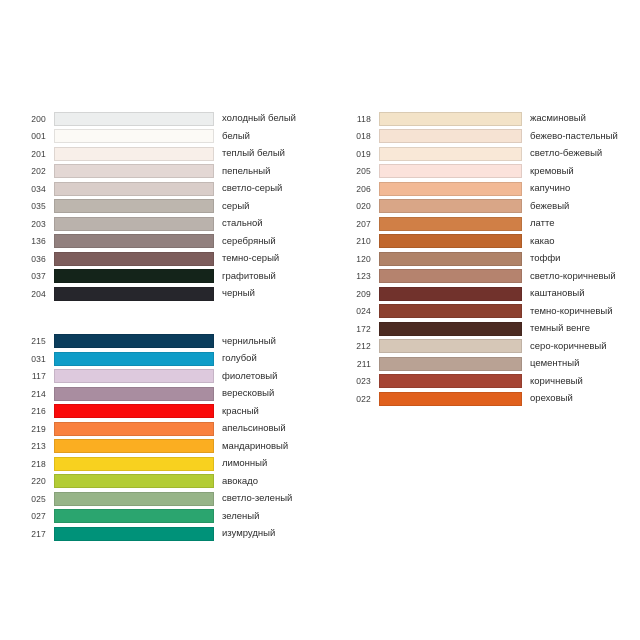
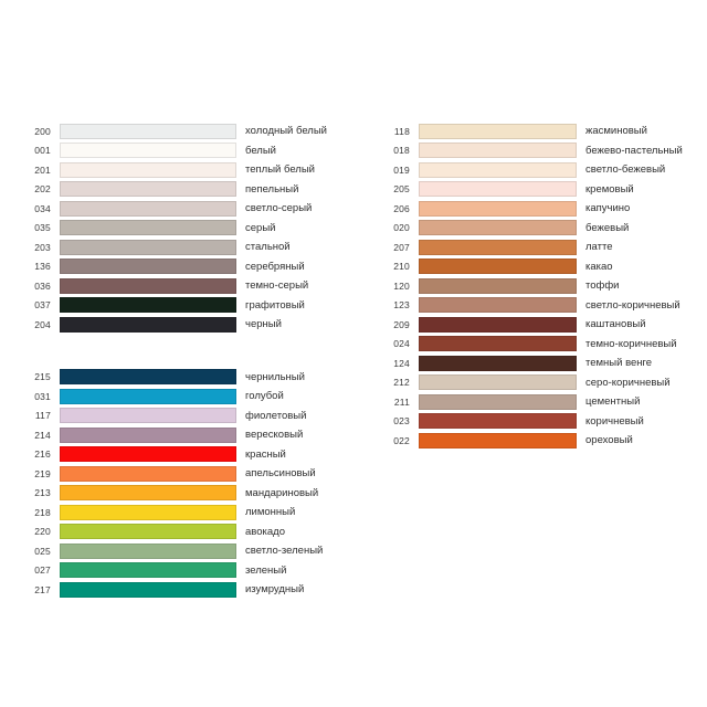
  200
  холодный белый
  001
  белый
  201
  теплый белый
  202
  пепельный
  034
  светло-серый
  035
  серый
  203
  стальной
  136
  серебряный
  036
  темно-серый
  037
  графитовый
  204
  черный
  215
  чернильный
  031
  голубой
  117
  фиолетовый
  214
  вересковый
  216
  красный
  219
  апельсиновый
  213
  мандариновый
  218
  лимонный
  220
  авокадо
  025
  светло-зеленый
  027
  зеленый
  217
  изумрудный
  118
  жасминовый
  018
  бежево-пастельный
  019
  светло-бежевый
  205
  кремовый
  206
  капучино
  020
  бежевый
  207
  латте
  210
  какао
  120
  тоффи
  123
  светло-коричневый
  209
  каштановый
  024
  темно-коричневый
- 172
+ 124
  темный венге
  212
  серо-коричневый
  211
  цементный
  023
  коричневый
  022
  ореховый
